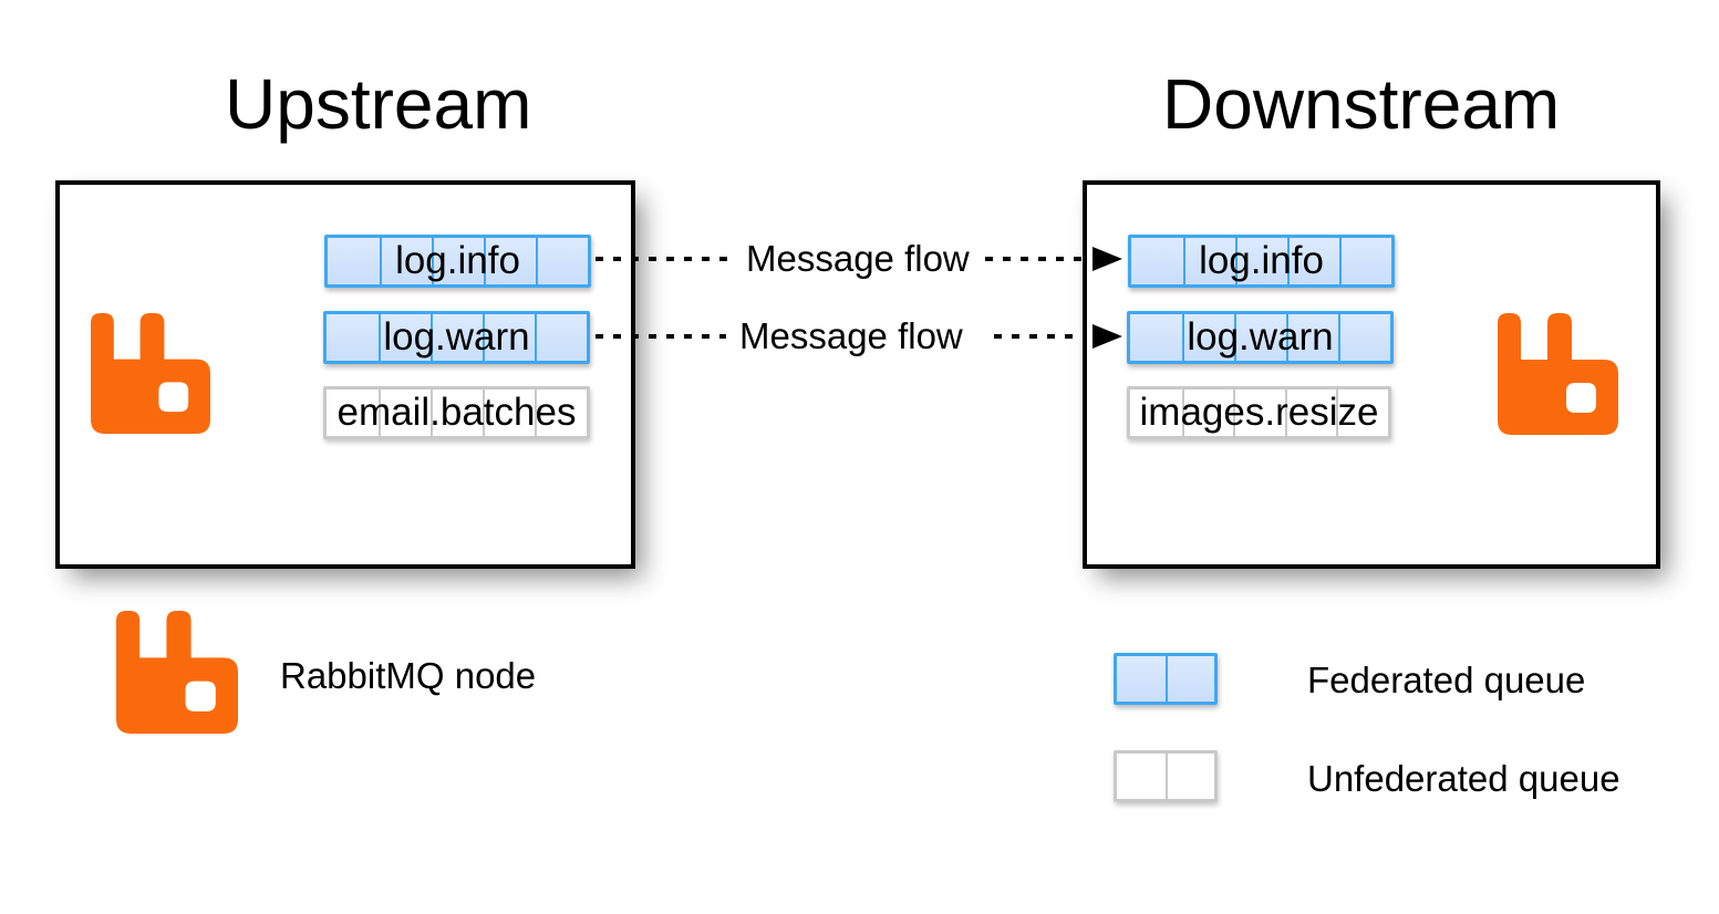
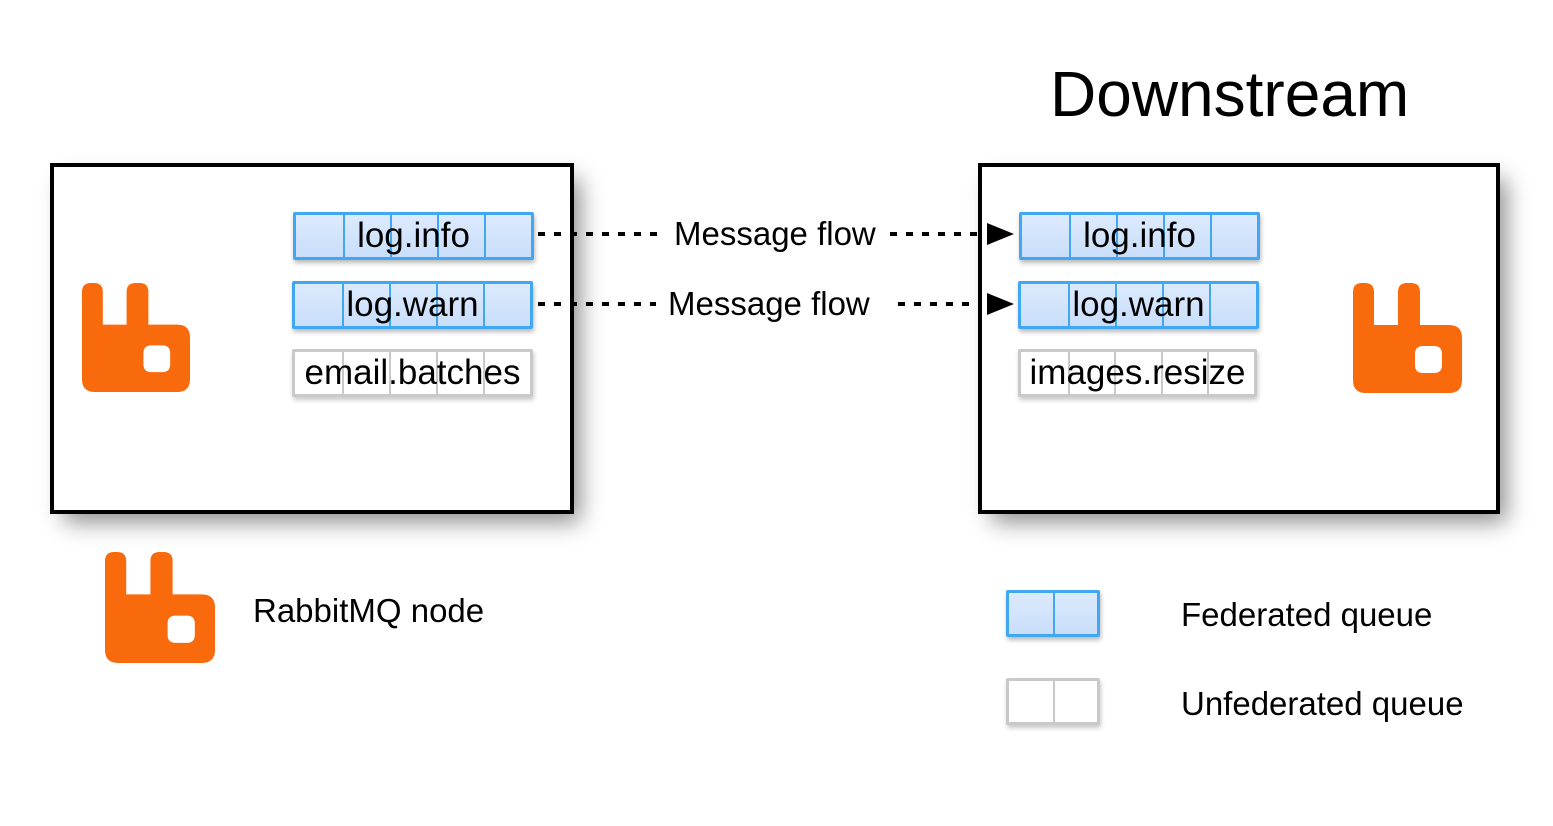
- Upstream
  Downstream
  log.info
  log.warn
  email.batches
  log.info
  log.warn
  images.resize
  Message flow
  Message flow
  RabbitMQ node
  Federated queue
  Unfederated queue
